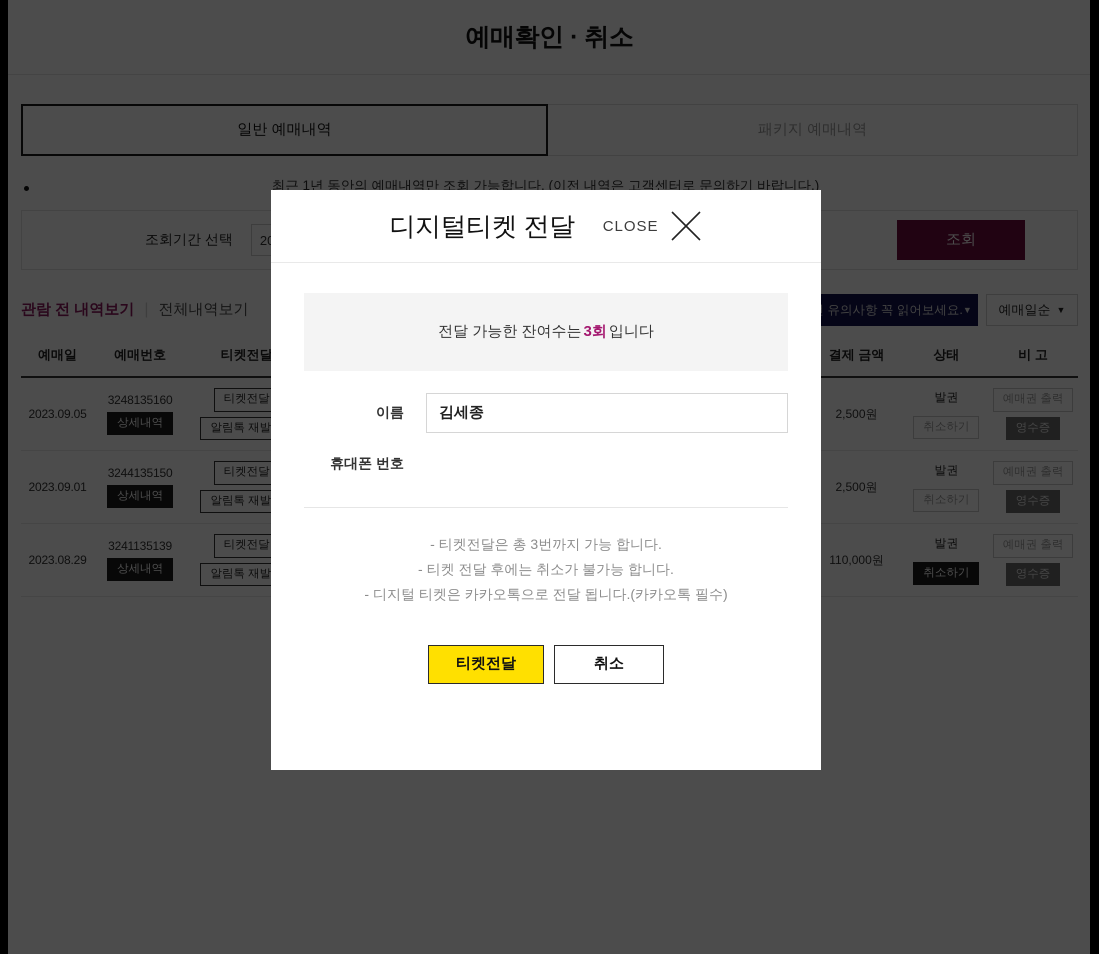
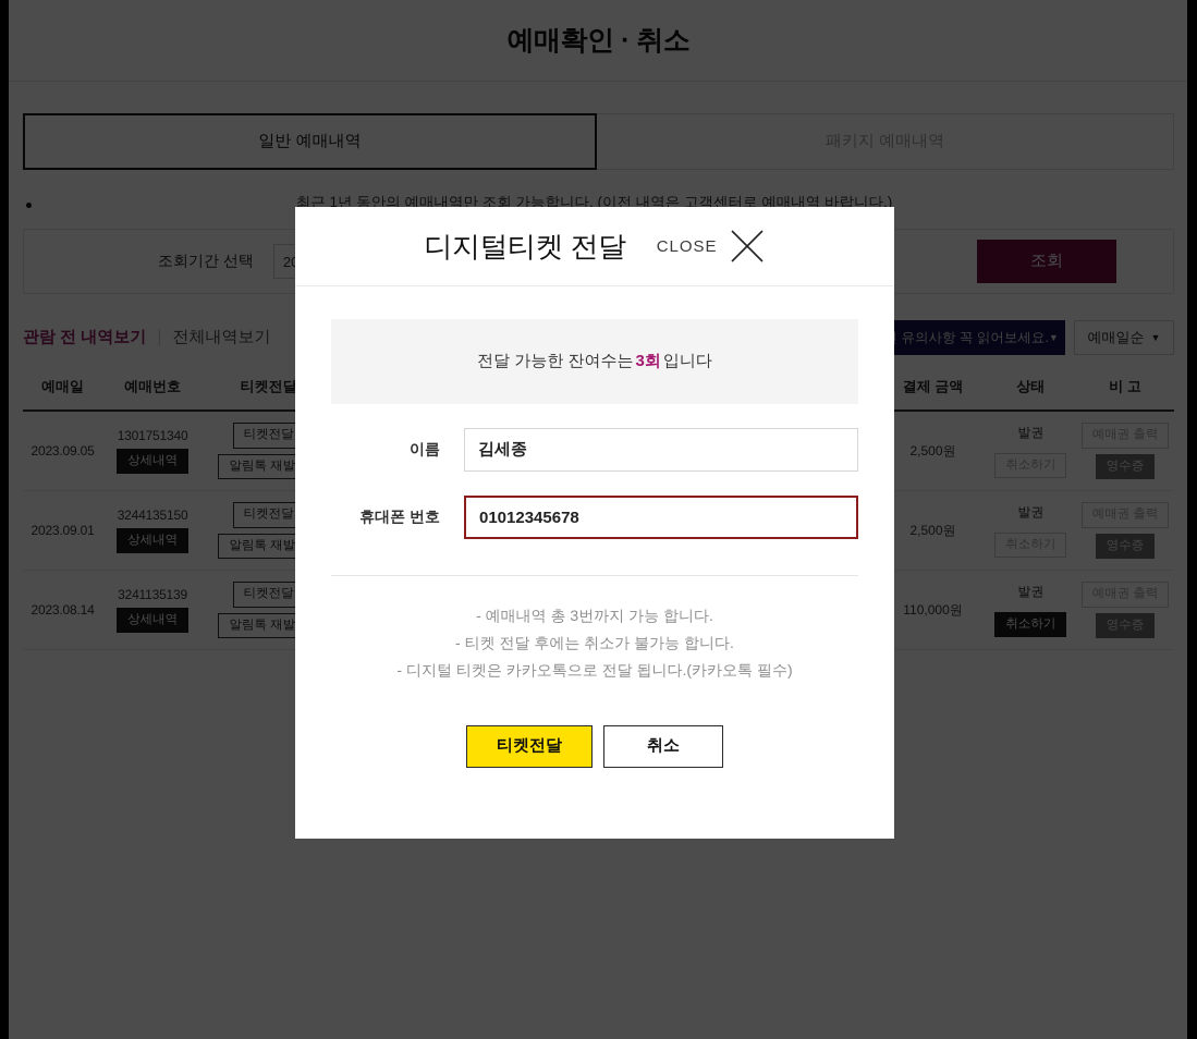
  예매확인 · 취소
  일반 예매내역
  패키지 예매내역
- 최근 1년 동안의 예매내역만 조회 가능합니다. (이전 내역은 고객센터로 문의하기 바랍니다.)
+ 최근 1년 동안의 예매내역만 조회 가능합니다. (이전 내역은 고객센터로 예매내역 바랍니다.)
  조회기간 선택
  조회
  관람 전 내역보기
  전체내역보기
  유의사항 꼭 읽어보세요.
  ▼
  예매일순
  ▼
- 2023.09.05	3248135160 상세내역	티켓전달 알림톡 재발				2,500원	발권 취소하기	예매권 출력 영수증
+ 2023.09.05	1301751340 상세내역	티켓전달 알림톡 재발				2,500원	발권 취소하기	예매권 출력 영수증
  2023.09.01	3244135150 상세내역	티켓전달 알림톡 재발				2,500원	발권 취소하기	예매권 출력 영수증
- 2023.08.29	3241135139 상세내역	티켓전달 알림톡 재발				110,000원	발권 취소하기	예매권 출력 영수증
+ 2023.08.14	3241135139 상세내역	티켓전달 알림톡 재발				110,000원	발권 취소하기	예매권 출력 영수증
  디지털티켓 전달
  CLOSE
  전달 가능한 잔여수는
  3회
  입니다
  이름
  김세종
  휴대폰 번호
+ 01012345678
- - 티켓전달은 총 3번까지 가능 합니다.
+ - 예매내역 총 3번까지 가능 합니다.
  - 티켓 전달 후에는 취소가 불가능 합니다.
  - 디지털 티켓은 카카오톡으로 전달 됩니다.(카카오톡 필수)
  티켓전달
  취소
